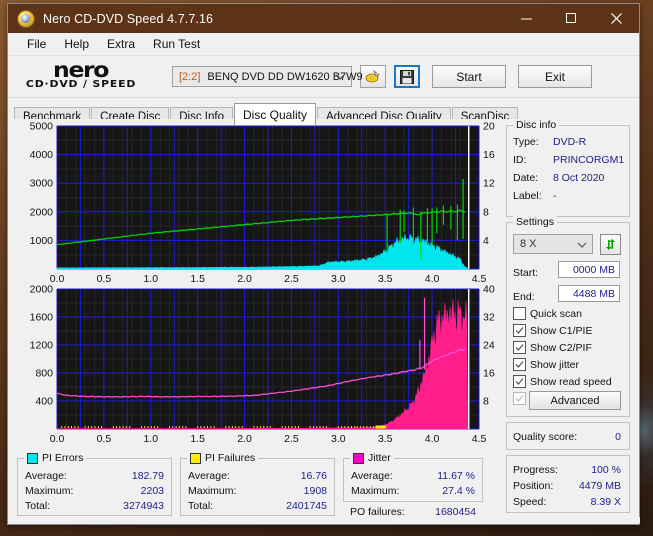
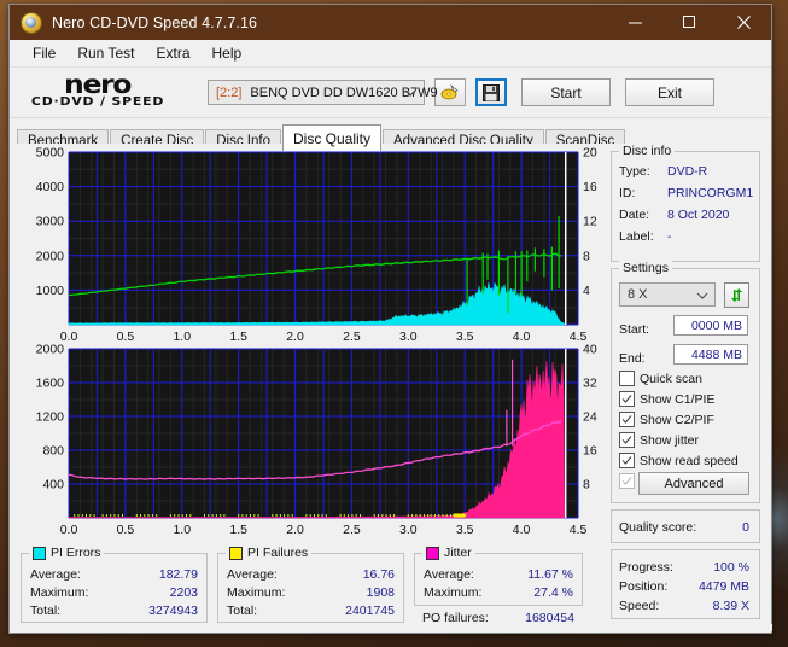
  Nero CD-DVD Speed 4.7.7.16
  File
- Help
+ Run Test
  Extra
- Run Test
+ Help
  nero
  CD·DVD ∕ SPEED
  [2:2]
  BENQ DVD DD DW1620 BW9
  Start
  Exit
  Benchmark
  Create Disc
  Disc Info
  Disc Quality
  Advanced Disc Quality
  ScanDisc
  1000
  2000
  3000
  4000
  5000
  4
  8
  12
  16
  20
  0.0
  0.5
  1.0
  1.5
  2.0
  2.5
  3.0
  3.5
  4.0
  4.5
  400
  800
  1200
  1600
  2000
  8
  16
  24
  32
  40
  0.0
  0.5
  1.0
  1.5
  2.0
  2.5
  3.0
  3.5
  4.0
  4.5
  PI Errors
  Average:
  182.79
  Maximum:
  2203
  Total:
  3274943
  PI Failures
  Average:
  16.76
  Maximum:
  1908
  Total:
  2401745
  Jitter
  Average:
  11.67 %
  Maximum:
  27.4 %
  PO failures:
  1680454
  Disc info
  Type:
  DVD-R
  ID:
  PRINCORGM1
  Date:
  8 Oct 2020
  Label:
  -
  Settings
  8 X
  Start:
  0000 MB
  End:
  4488 MB
  Quick scan
  Show C1/PIE
  Show C2/PIF
  Show jitter
  Show read speed
  Advanced
  Quality score:
  0
  Progress:
  100 %
  Position:
  4479 MB
  Speed:
  8.39 X
